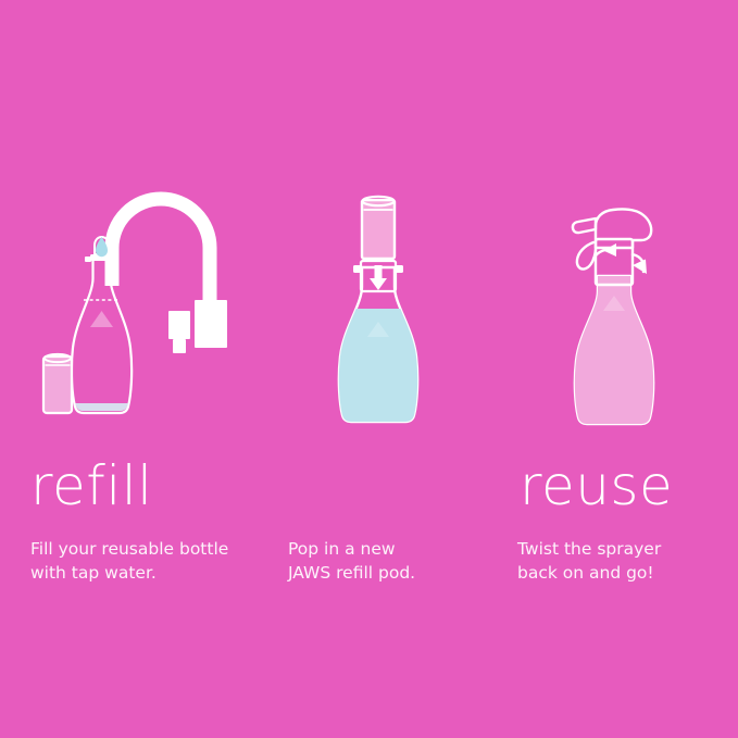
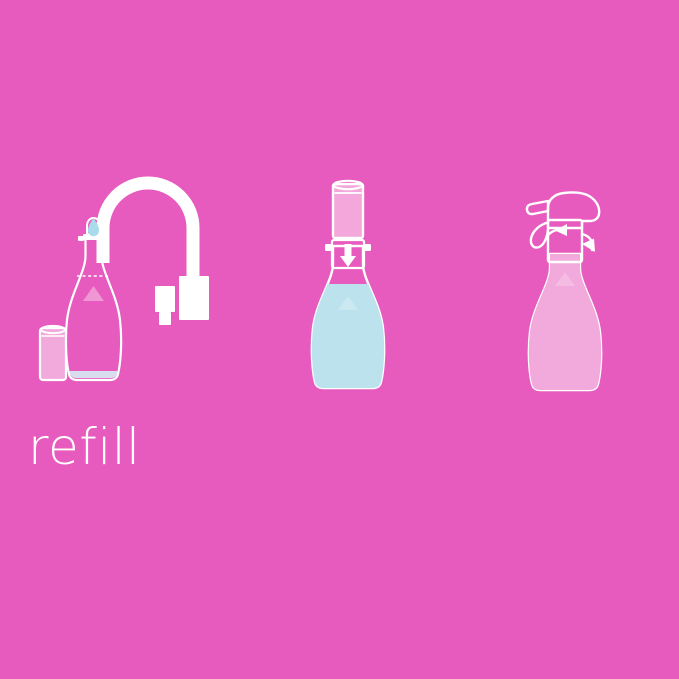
  refill
- reuse
- Fill your reusable bottle
- with tap water.
- Pop in a new
- JAWS refill pod.
- Twist the sprayer
- back on and go!
